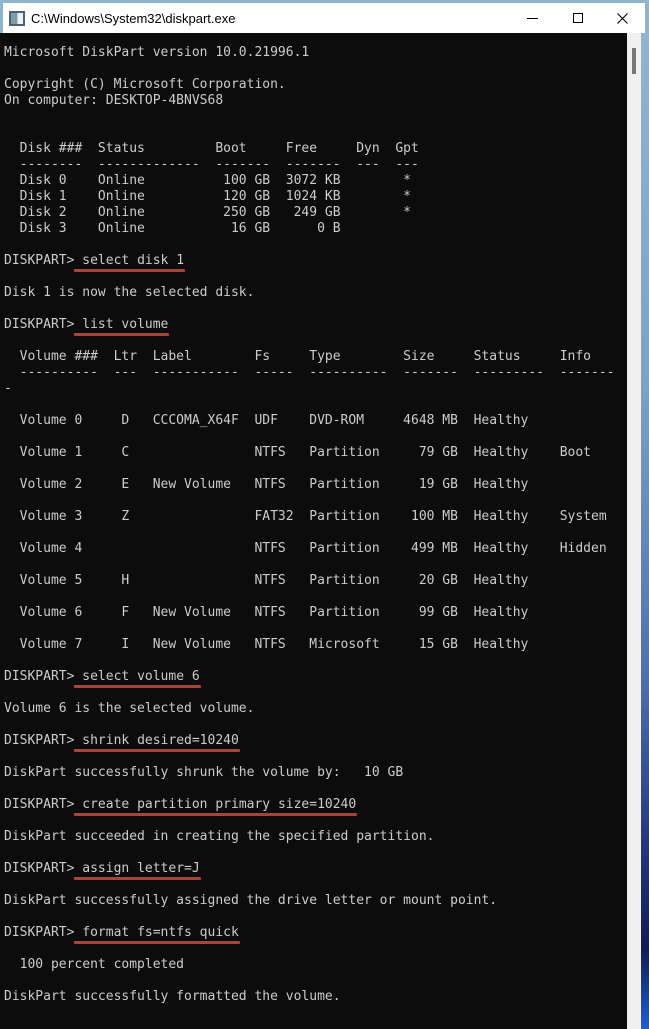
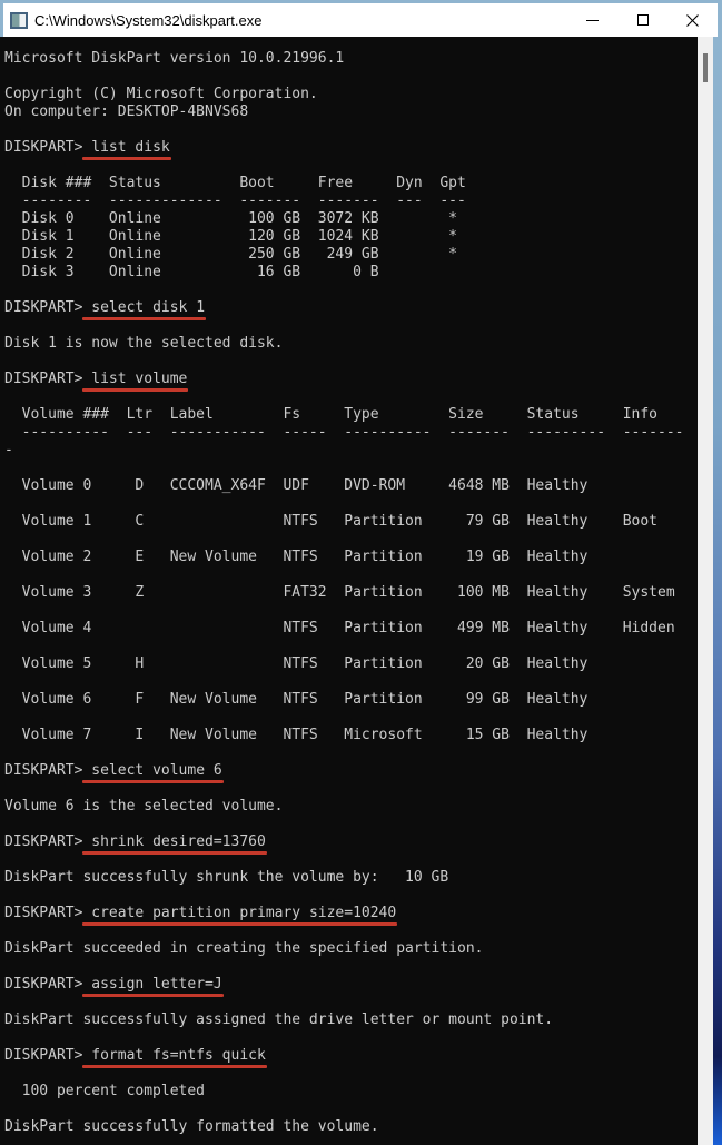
  C:\Windows\System32\diskpart.exe
  Microsoft DiskPart version 10.0.21996.1
  Copyright (C) Microsoft Corporation.
  On computer: DESKTOP-4BNVS68
+ DISKPART> list disk
  Disk ### Status Boot Free Dyn Gpt
  -------- ------------- ------- ------- --- ---
  Disk 0 Online 100 GB 3072 KB *
  Disk 1 Online 120 GB 1024 KB *
  Disk 2 Online 250 GB 249 GB *
  Disk 3 Online 16 GB 0 B
  DISKPART> select disk 1
  Disk 1 is now the selected disk.
  DISKPART> list volume
  Volume ### Ltr Label Fs Type Size Status Info
  ---------- --- ----------- ----- ---------- ------- --------- -------
  -
  Volume 0 D CCCOMA_X64F UDF DVD-ROM 4648 MB Healthy
  Volume 1 C NTFS Partition 79 GB Healthy Boot
  Volume 2 E New Volume NTFS Partition 19 GB Healthy
  Volume 3 Z FAT32 Partition 100 MB Healthy System
  Volume 4 NTFS Partition 499 MB Healthy Hidden
  Volume 5 H NTFS Partition 20 GB Healthy
  Volume 6 F New Volume NTFS Partition 99 GB Healthy
  Volume 7 I New Volume NTFS Microsoft 15 GB Healthy
  DISKPART> select volume 6
  Volume 6 is the selected volume.
- DISKPART> shrink desired=10240
+ DISKPART> shrink desired=13760
  DiskPart successfully shrunk the volume by: 10 GB
  DISKPART> create partition primary size=10240
  DiskPart succeeded in creating the specified partition.
  DISKPART> assign letter=J
  DiskPart successfully assigned the drive letter or mount point.
  DISKPART> format fs=ntfs quick
  100 percent completed
  DiskPart successfully formatted the volume.
